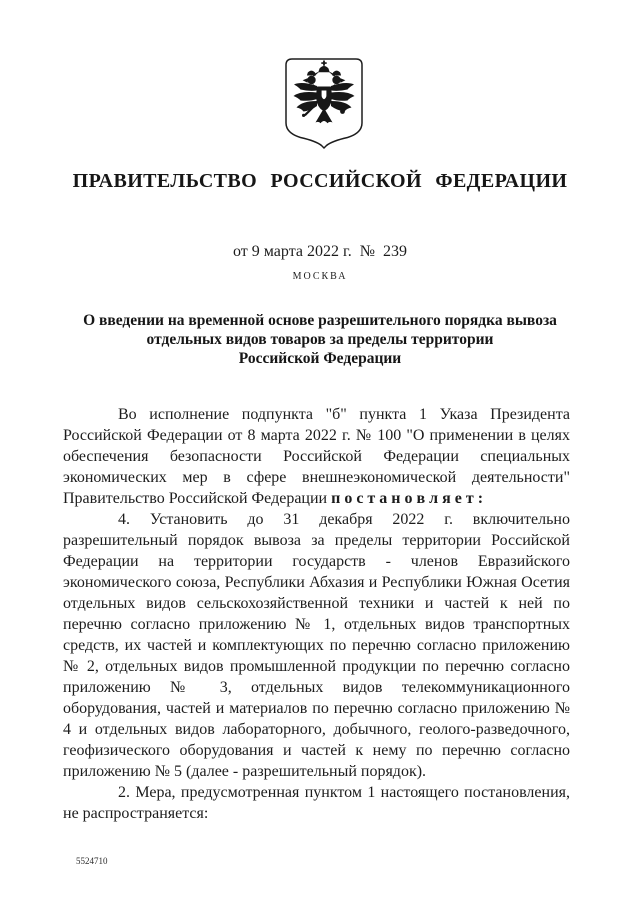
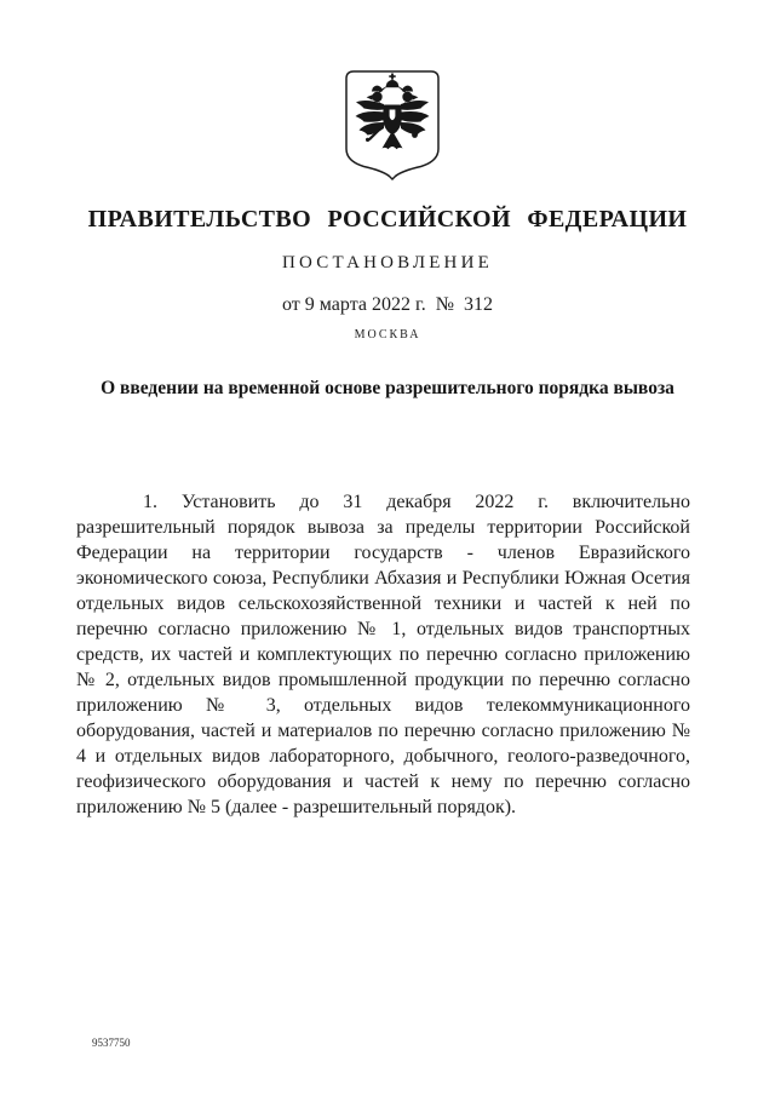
  ПРАВИТЕЛЬСТВО РОССИЙСКОЙ ФЕДЕРАЦИИ
+ ПОСТАНОВЛЕНИЕ
- от 9 марта 2022 г. № 239
+ от 9 марта 2022 г. № 312
  МОСКВА
  О введении на временной основе разрешительного порядка вывоза
- отдельных видов товаров за пределы территории
- Российской Федерации
- Во исполнение подпункта "б" пункта 1 Указа Президента Российской Федерации от 8 марта 2022 г. № 100 "О применении в целях обеспечения безопасности Российской Федерации специальных экономических мер в сфере внешнеэкономической деятельности" Правительство Российской Федерации п о с т а н о в л я е т :
- 4. Установить до 31 декабря 2022 г. включительно разрешительный порядок вывоза за пределы территории Российской Федерации на территории государств - членов Евразийского экономического союза, Республики Абхазия и Республики Южная Осетия отдельных видов сельскохозяйственной техники и частей к ней по перечню согласно приложению № 1, отдельных видов транспортных средств, их частей и комплектующих по перечню согласно приложению № 2, отдельных видов промышленной продукции по перечню согласно приложению № 3, отдельных видов телекоммуникационного оборудования, частей и материалов по перечню согласно приложению № 4 и отдельных видов лабораторного, добычного, геолого-разведочного, геофизического оборудования и частей к нему по перечню согласно приложению № 5 (далее - разрешительный порядок).
+ 1. Установить до 31 декабря 2022 г. включительно разрешительный порядок вывоза за пределы территории Российской Федерации на территории государств - членов Евразийского экономического союза, Республики Абхазия и Республики Южная Осетия отдельных видов сельскохозяйственной техники и частей к ней по перечню согласно приложению № 1, отдельных видов транспортных средств, их частей и комплектующих по перечню согласно приложению № 2, отдельных видов промышленной продукции по перечню согласно приложению № 3, отдельных видов телекоммуникационного оборудования, частей и материалов по перечню согласно приложению № 4 и отдельных видов лабораторного, добычного, геолого-разведочного, геофизического оборудования и частей к нему по перечню согласно приложению № 5 (далее - разрешительный порядок).
- 2. Мера, предусмотренная пунктом 1 настоящего постановления, не распространяется:
- 5524710
+ 9537750
